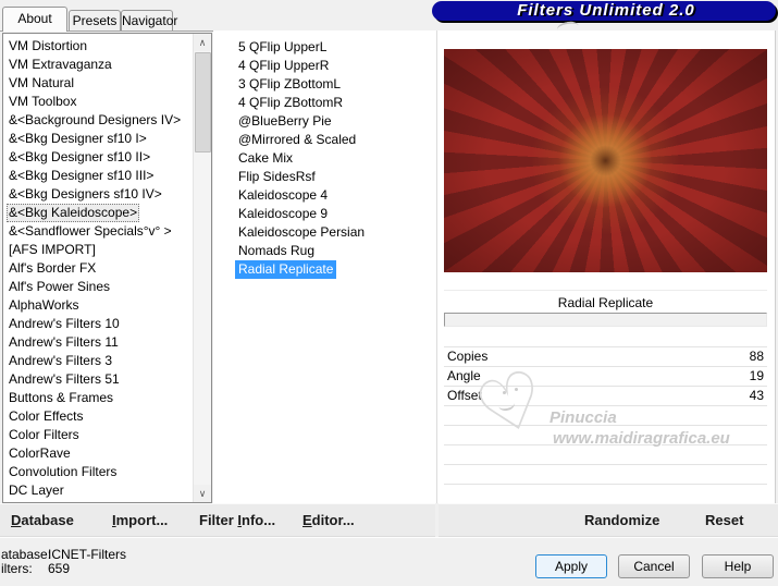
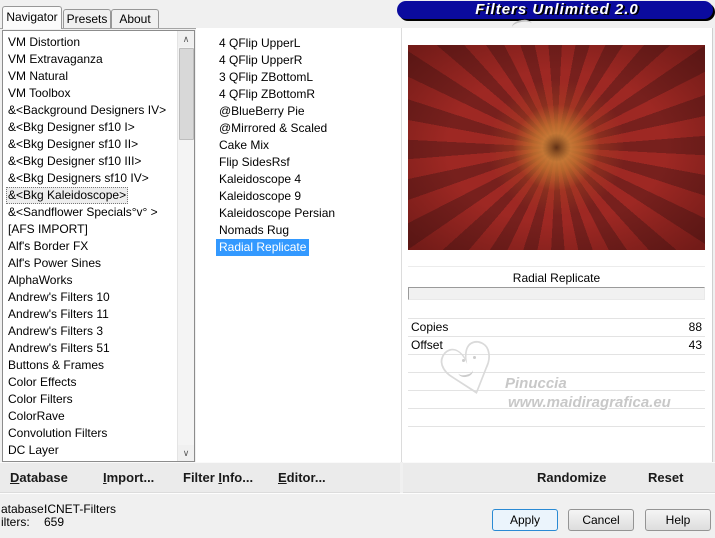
- About
+ Navigator
  Presets
- Navigator
+ About
  Filters Unlimited 2.0
  VM Distortion
  VM Extravaganza
  VM Natural
  VM Toolbox
  &<Background Designers IV>
  &<Bkg Designer sf10 I>
  &<Bkg Designer sf10 II>
  &<Bkg Designer sf10 III>
  &<Bkg Designers sf10 IV>
  &<Bkg Kaleidoscope>
  &<Sandflower Specials°v° >
  [AFS IMPORT]
  Alf's Border FX
  Alf's Power Sines
  AlphaWorks
  Andrew's Filters 10
  Andrew's Filters 11
  Andrew's Filters 3
  Andrew's Filters 51
  Buttons & Frames
  Color Effects
  Color Filters
  ColorRave
  Convolution Filters
  DC Layer
  ∧
  ∨
- 5 QFlip UpperL
+ 4 QFlip UpperL
  4 QFlip UpperR
  3 QFlip ZBottomL
  4 QFlip ZBottomR
  @BlueBerry Pie
  @Mirrored & Scaled
  Cake Mix
  Flip SidesRsf
  Kaleidoscope 4
  Kaleidoscope 9
  Kaleidoscope Persian
  Nomads Rug
  Radial Replicate
  Radial Replicate
  Copies
  88
- Angle
- 19
  Offset
  43
  Pinuccia
  www.maidiragrafica.eu
  Database
  Import...
  Filter Info...
  Editor...
  Randomize
  Reset
  atabase
  ICNET-Filters
  ilters:
  659
  Apply
  Cancel
  Help
